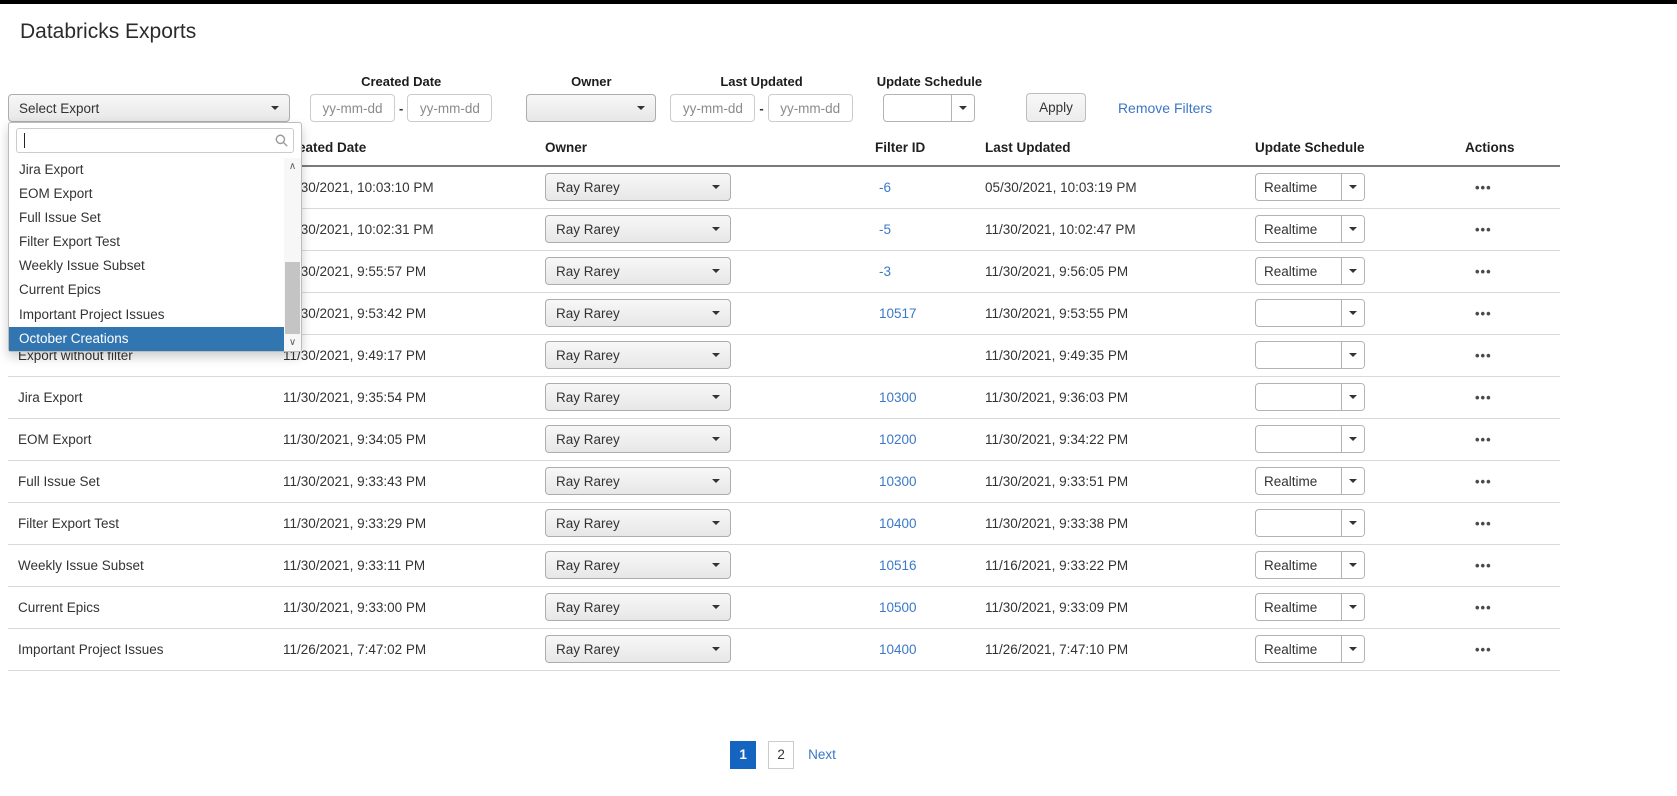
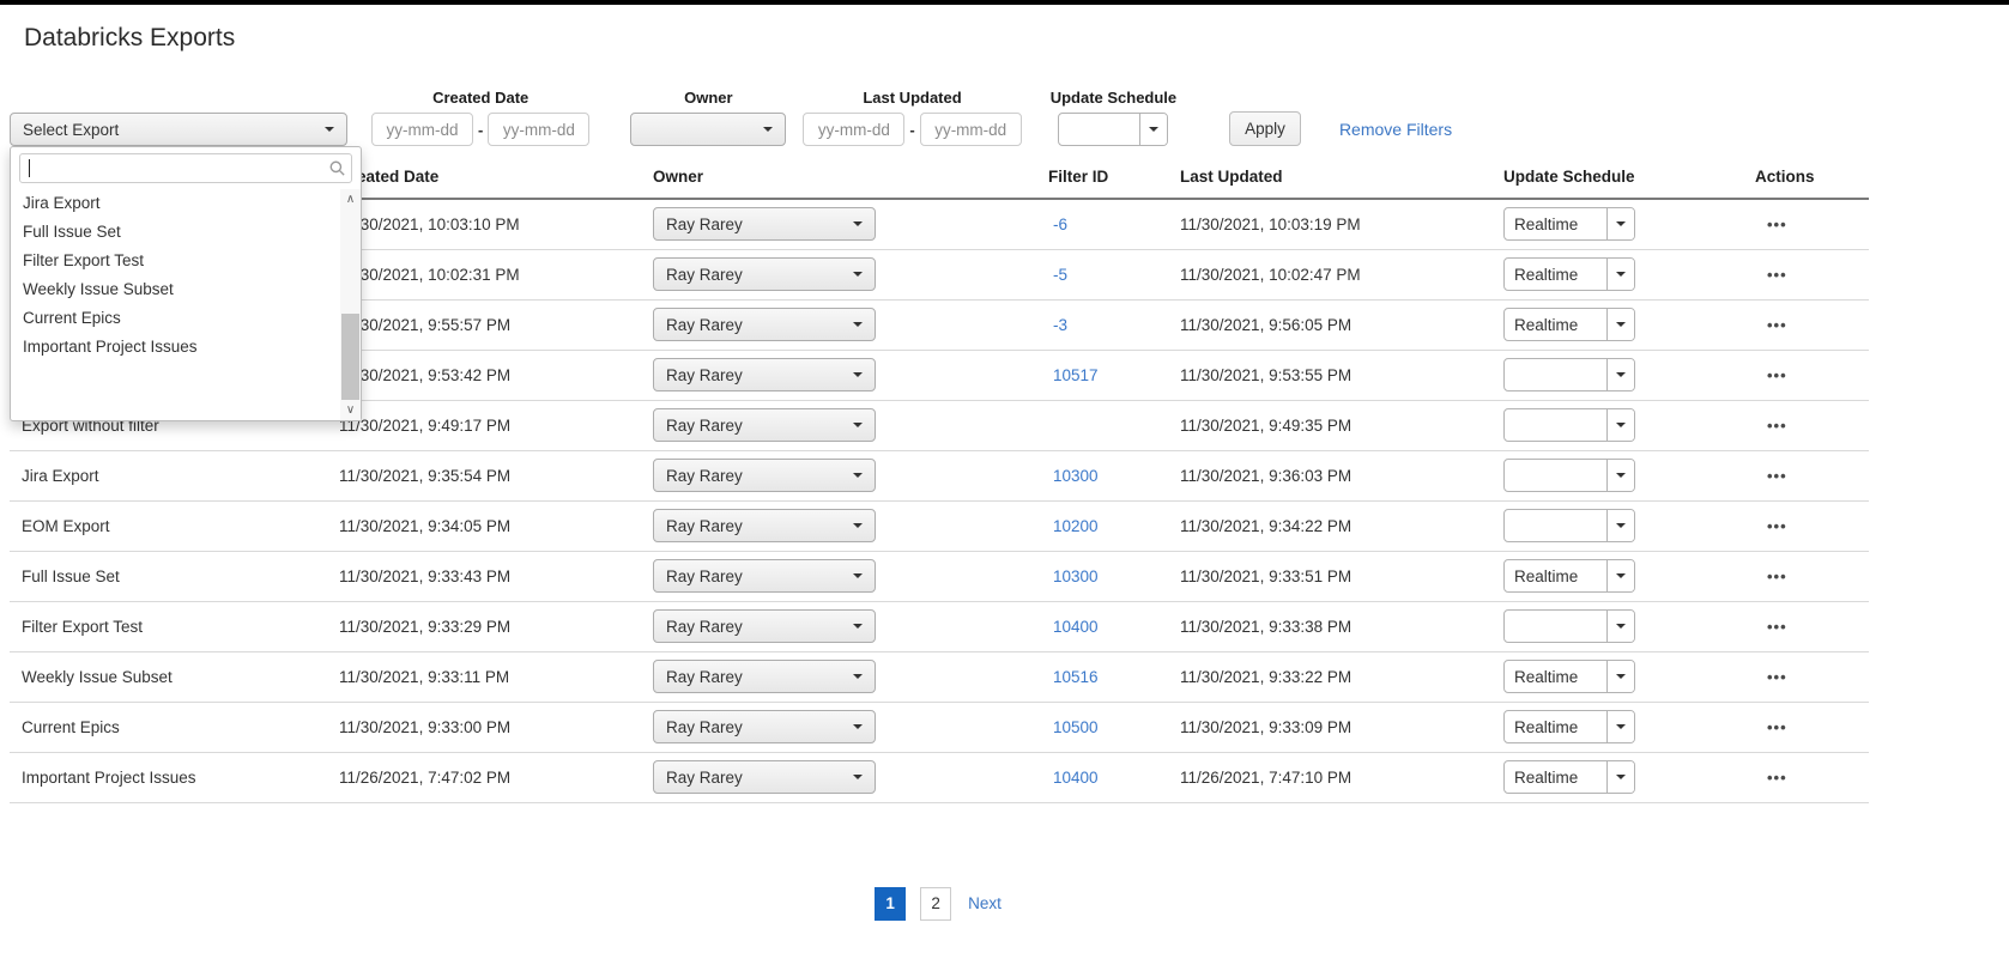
  Databricks Exports
  Select Export
  Jira Export
- EOM Export
  Full Issue Set
  Filter Export Test
  Weekly Issue Subset
  Current Epics
  Important Project Issues
- October Creations
  ∧
  ∨
  Created Date
  yy-mm-dd
  -
  yy-mm-dd
  Owner
  Last Updated
  yy-mm-dd
  -
  yy-mm-dd
  Update Schedule
  Apply
  Remove Filters
  	ated Date	Owner	Filter ID	Last Updated	Update Schedule	Actions
- 	30/2021, 10:03:10 PM	Ray Rarey	-6	05/30/2021, 10:03:19 PM	Realtime	•••
+ 	30/2021, 10:03:10 PM	Ray Rarey	-6	11/30/2021, 10:03:19 PM	Realtime	•••
  	30/2021, 10:02:31 PM	Ray Rarey	-5	11/30/2021, 10:02:47 PM	Realtime	•••
  	30/2021, 9:55:57 PM	Ray Rarey	-3	11/30/2021, 9:56:05 PM	Realtime	•••
  	30/2021, 9:53:42 PM	Ray Rarey	10517	11/30/2021, 9:53:55 PM		•••
  Export without filter	11/30/2021, 9:49:17 PM	Ray Rarey		11/30/2021, 9:49:35 PM		•••
  Jira Export	11/30/2021, 9:35:54 PM	Ray Rarey	10300	11/30/2021, 9:36:03 PM		•••
  EOM Export	11/30/2021, 9:34:05 PM	Ray Rarey	10200	11/30/2021, 9:34:22 PM		•••
  Full Issue Set	11/30/2021, 9:33:43 PM	Ray Rarey	10300	11/30/2021, 9:33:51 PM	Realtime	•••
  Filter Export Test	11/30/2021, 9:33:29 PM	Ray Rarey	10400	11/30/2021, 9:33:38 PM		•••
- Weekly Issue Subset	11/30/2021, 9:33:11 PM	Ray Rarey	10516	11/16/2021, 9:33:22 PM	Realtime	•••
+ Weekly Issue Subset	11/30/2021, 9:33:11 PM	Ray Rarey	10516	11/30/2021, 9:33:22 PM	Realtime	•••
  Current Epics	11/30/2021, 9:33:00 PM	Ray Rarey	10500	11/30/2021, 9:33:09 PM	Realtime	•••
  Important Project Issues	11/26/2021, 7:47:02 PM	Ray Rarey	10400	11/26/2021, 7:47:10 PM	Realtime	•••
  1
  2
  Next
